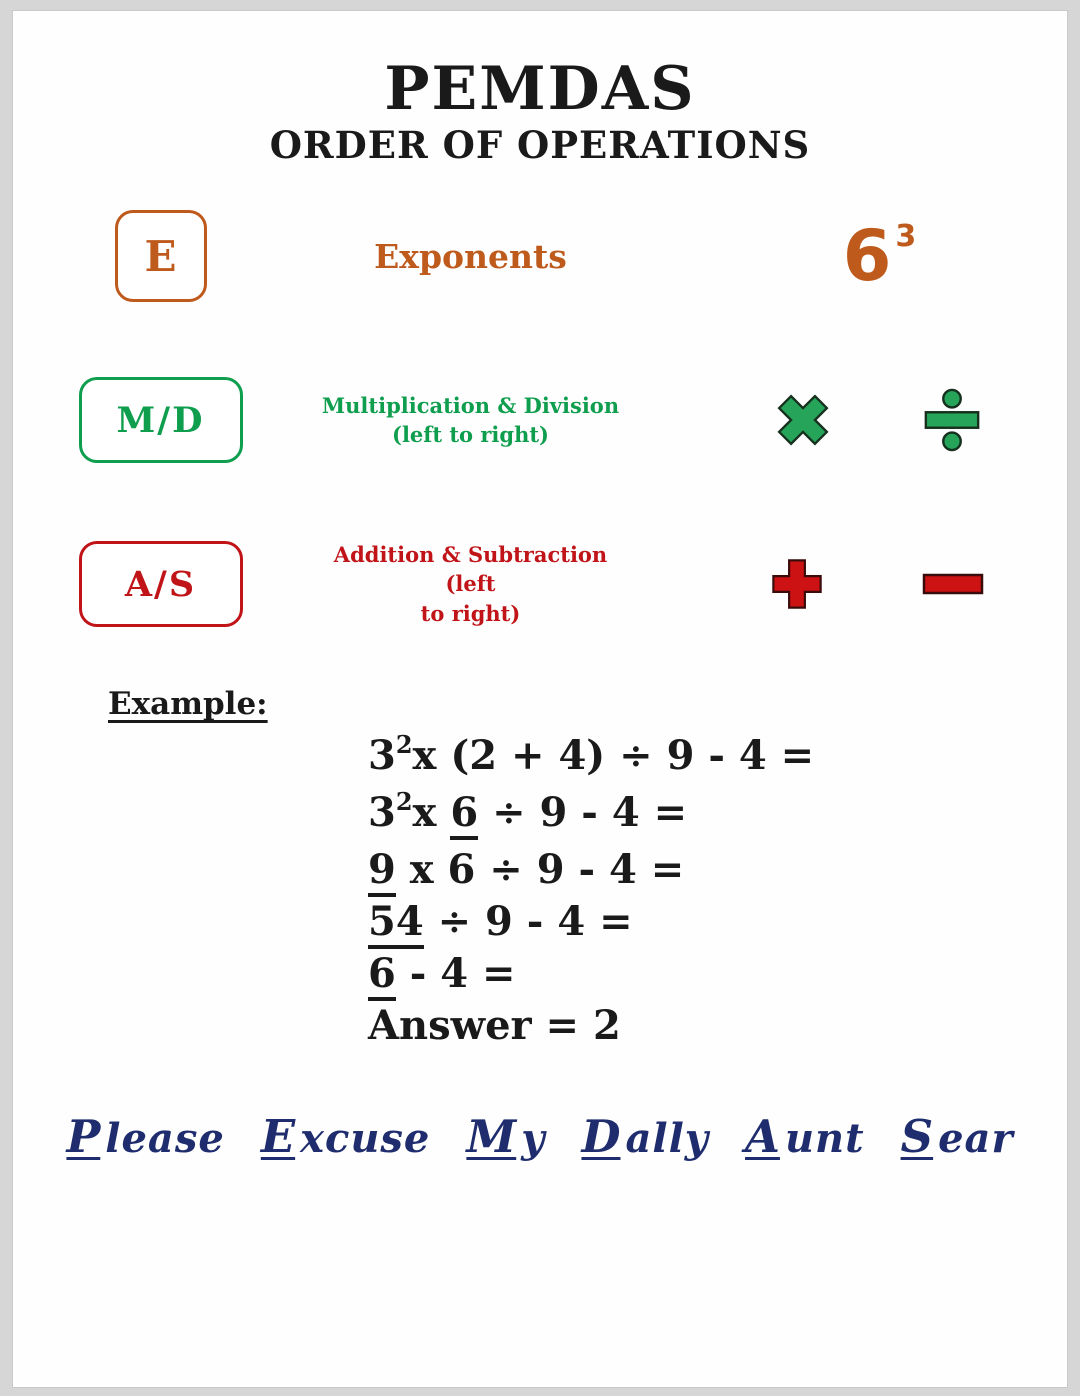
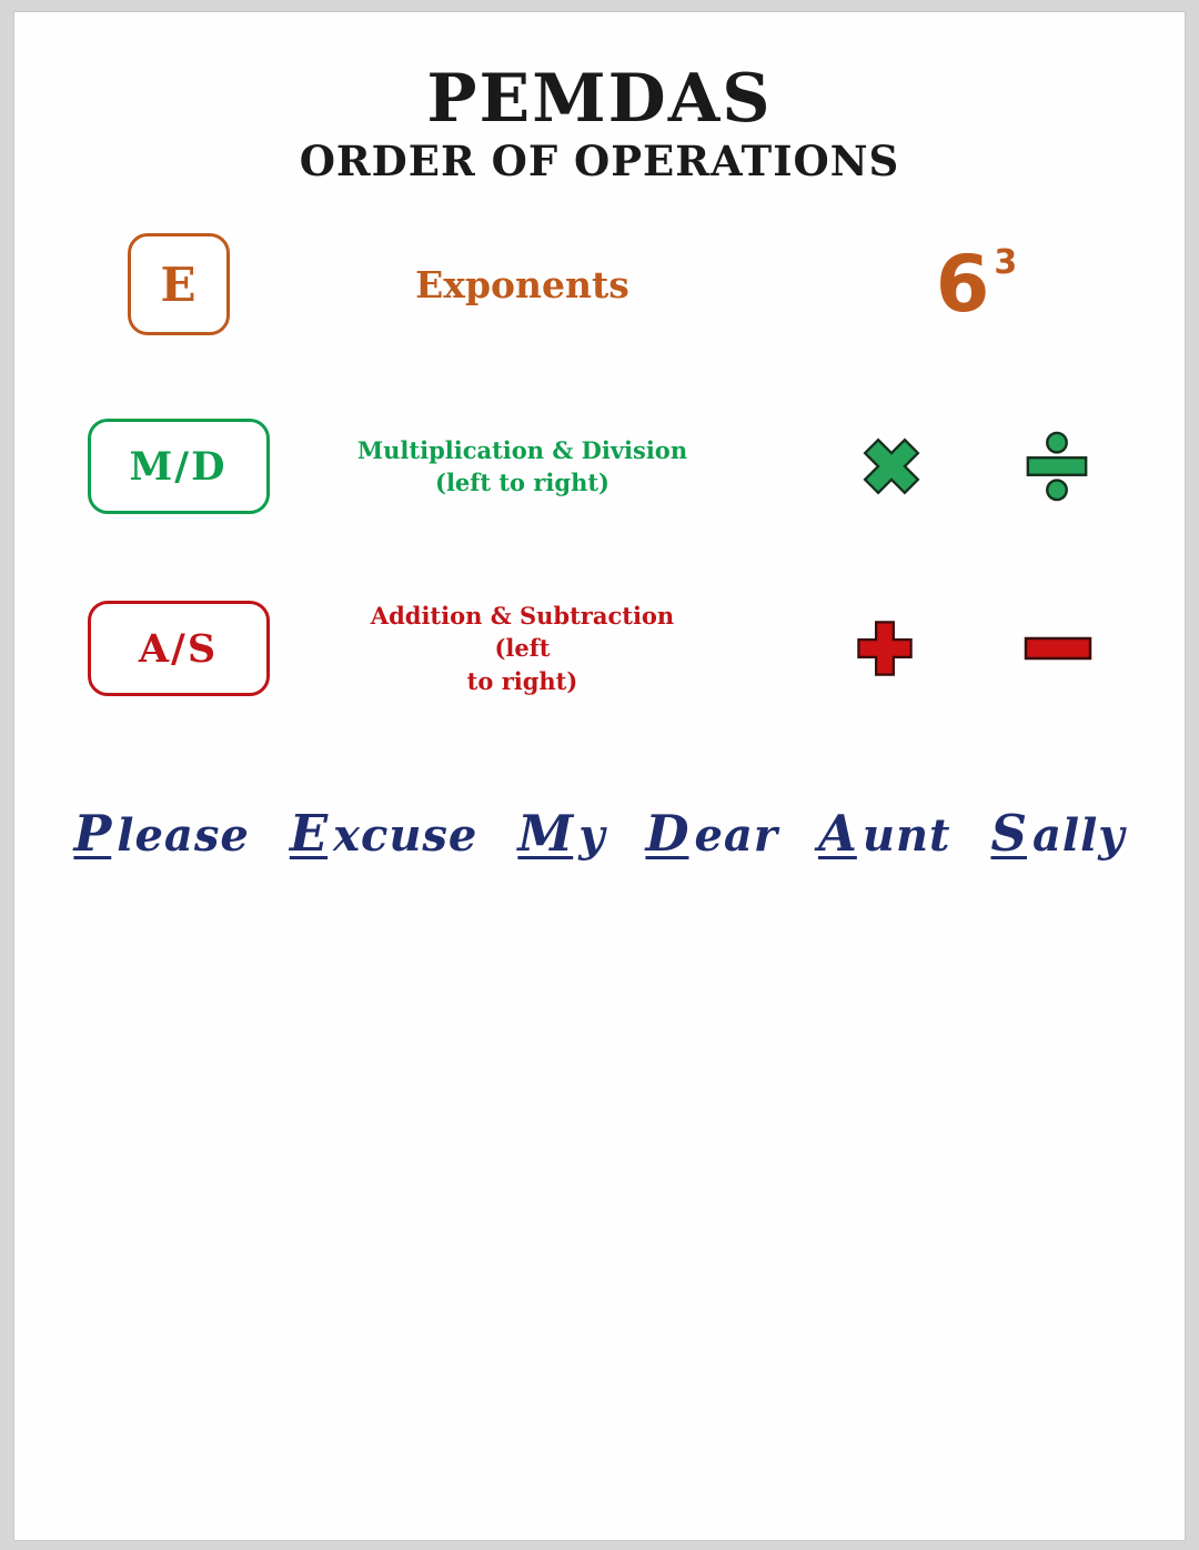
  PEMDAS
  ORDER OF OPERATIONS
  E
  Exponents
  63
  M/D
  Multiplication & Division
  (left to right)
  A/S
  Addition & Subtraction (left
  to right)
- Example:
- 32x (2 + 4) ÷ 9 - 4 =
- 32x 6 ÷ 9 - 4 =
- 9 x 6 ÷ 9 - 4 =
- 54 ÷ 9 - 4 =
- 6 - 4 =
- Answer = 2
  Please
  Excuse
  My
- Dally
+ Dear
  Aunt
- Sear
+ Sally
